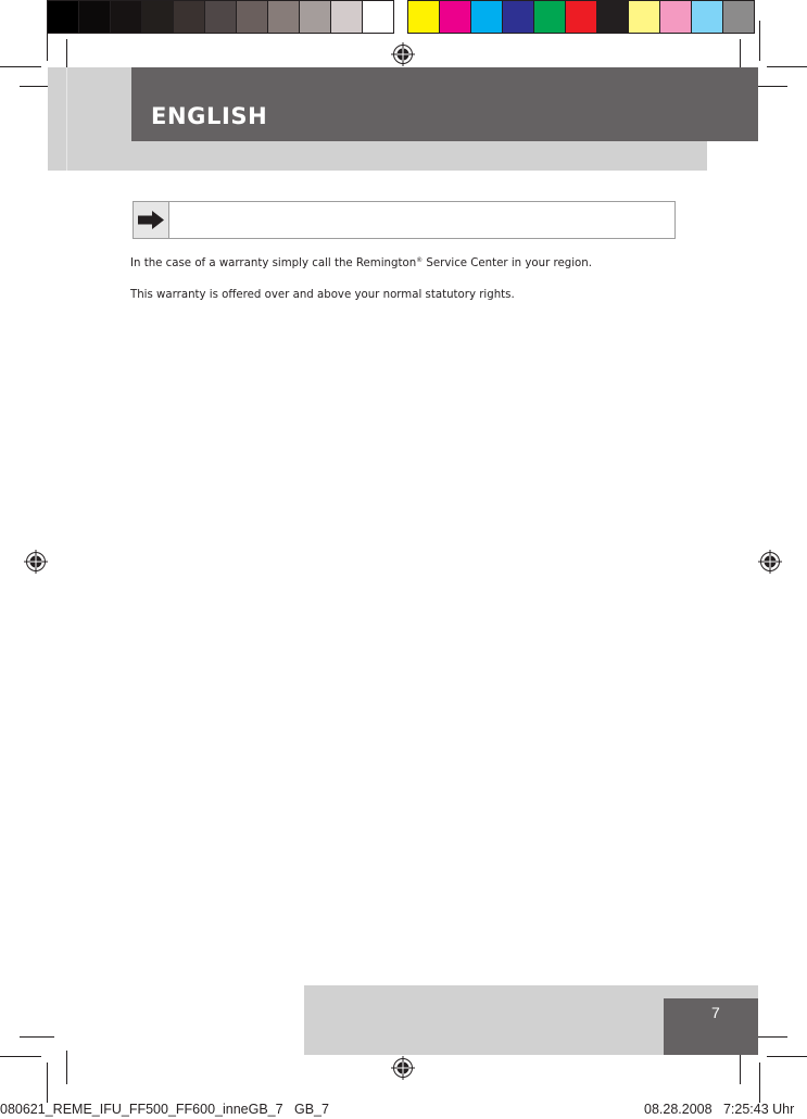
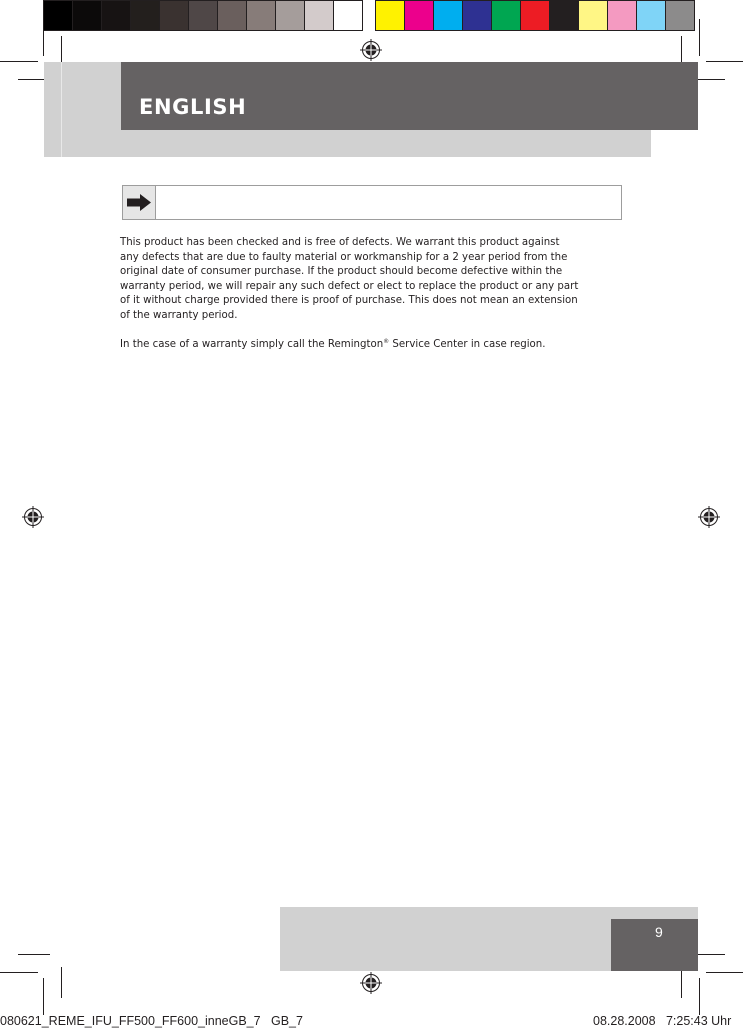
  ENGLISH
+ This product has been checked and is free of defects. We warrant this product against
+ any defects that are due to faulty material or workmanship for a 2 year period from the
+ original date of consumer purchase. If the product should become defective within the
+ warranty period, we will repair any such defect or elect to replace the product or any part
+ of it without charge provided there is proof of purchase. This does not mean an extension
+ of the warranty period.
- In the case of a warranty simply call the Remington Service Center in your region.
+ In the case of a warranty simply call the Remington Service Center in case region.
- This warranty is offered over and above your normal statutory rights.
- 7
+ 9
  080621_REME_IFU_FF500_FF600_inneGB_7 GB_7
  08.28.2008 7:25:43 Uhr
